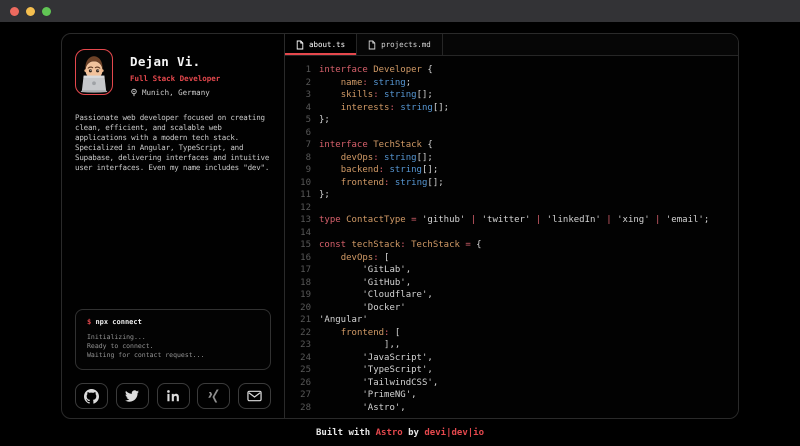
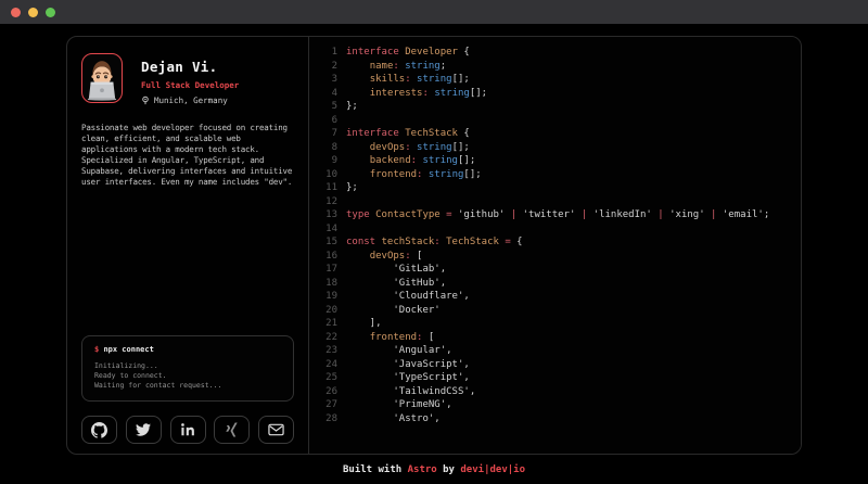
  Dejan Vi.
  Full Stack Developer
  Munich, Germany
  Passionate web developer focused on creating
  clean, efficient, and scalable web
  applications with a modern tech stack.
  Specialized in Angular, TypeScript, and
  Supabase, delivering interfaces and intuitive
  user interfaces. Even my name includes "dev".
  $ npx connect
  Initializing...
  Ready to connect.
  Waiting for contact request...
- about.ts
- projects.md
  1
  interface Developer {
  2
  name: string;
  3
  skills: string[];
  4
  interests: string[];
  5
  };
  6
  7
  interface TechStack {
  8
  devOps: string[];
  9
  backend: string[];
  10
  frontend: string[];
  11
  };
  12
  13
  type ContactType = 'github' | 'twitter' | 'linkedIn' | 'xing' | 'email';
  14
  15
  const techStack: TechStack = {
  16
  devOps: [
  17
  'GitLab',
  18
  'GitHub',
  19
  'Cloudflare',
  20
  'Docker'
  21
- 'Angular'
+ ],
  22
  frontend: [
  23
- ],,
+ 'Angular',
  24
  'JavaScript',
  25
  'TypeScript',
  26
  'TailwindCSS',
  27
  'PrimeNG',
  28
  'Astro',
  Built with
  Astro
  by
  devi|dev|io
